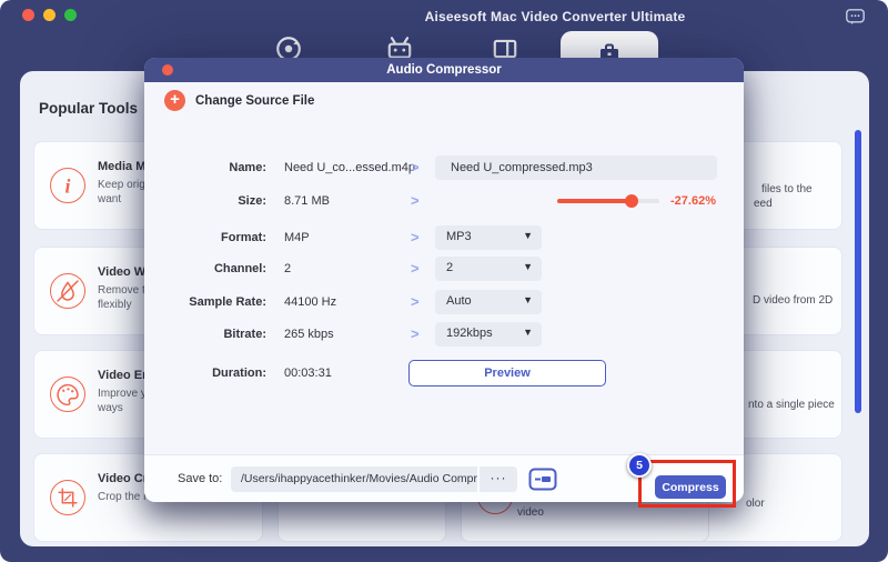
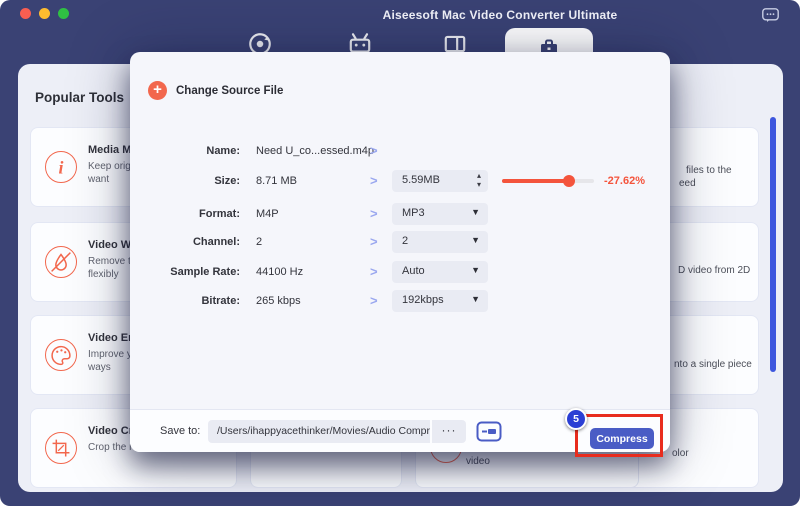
  Aiseesoft Mac Video Converter Ultimate
  Popular Tools
  i
  Media M
  Keep orig
  want
  Video W
  Remove
  flexibly
  Video E
  Improve
  ways
  Video C
  Crop the
  files to the
  eed
  D video from 2D
  nto a single piece
  olor
  video
- Audio Compressor
  +
  Change Source File
  Name:
  Need U_co...essed.m4p
  >
- Need U_compressed.mp3
  Size:
  8.71 MB
  >
+ 5.59MB
+ ▴
+ ▾
  -27.62%
  Format:
  M4P
  >
  MP3
  ▼
  Channel:
  2
  >
  2
  ▼
  Sample Rate:
  44100 Hz
  >
  Auto
  ▼
  Bitrate:
  265 kbps
  >
  192kbps
  ▼
- Duration:
- 00:03:31
- Preview
  Save to:
  /Users/ihappyacethinker/Movies/Audio Compr
  ···
  Compress
  5
